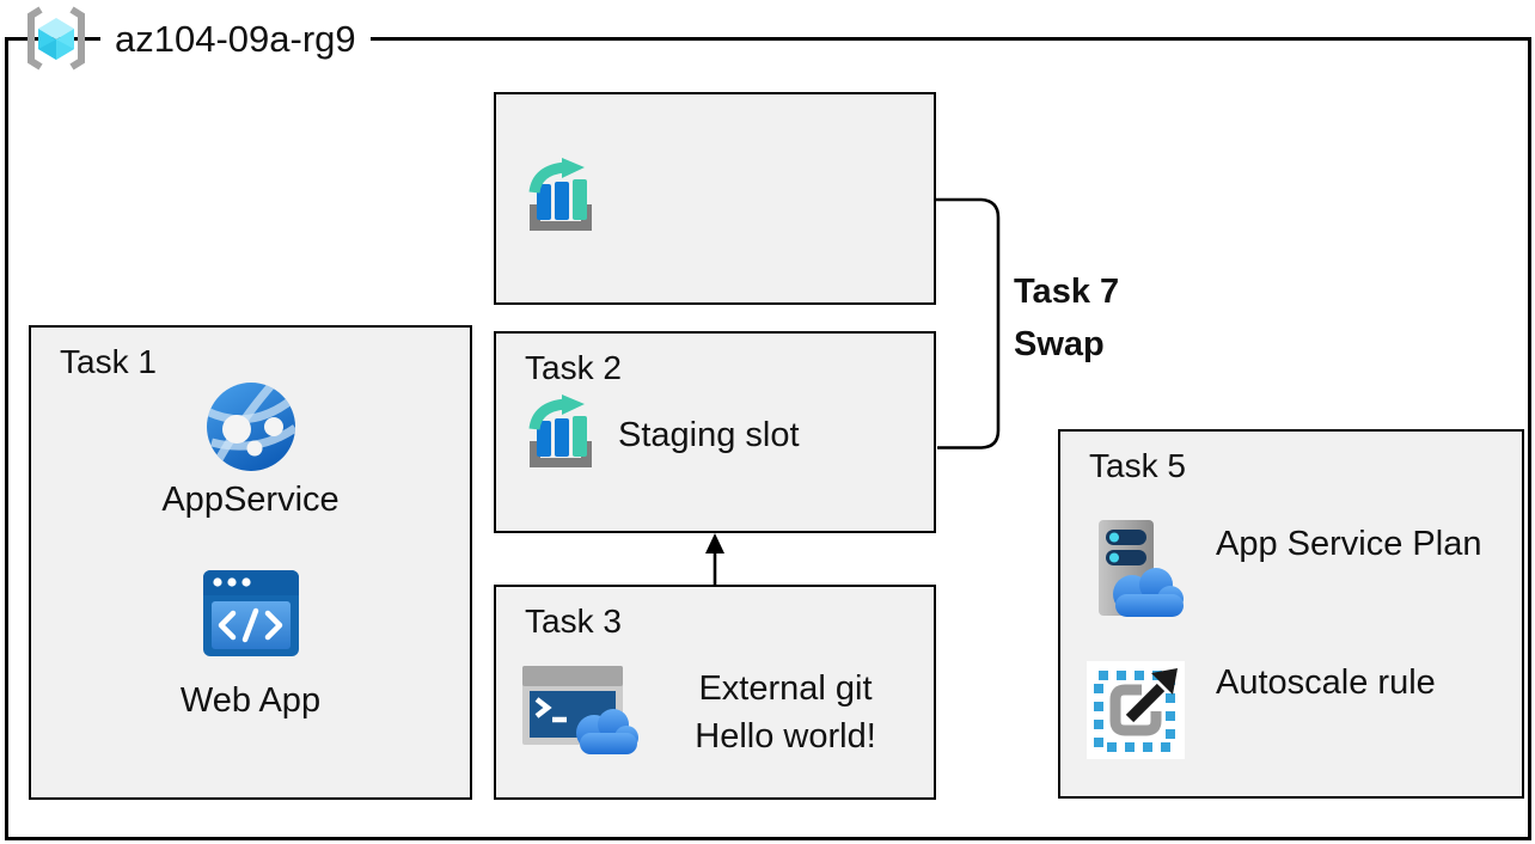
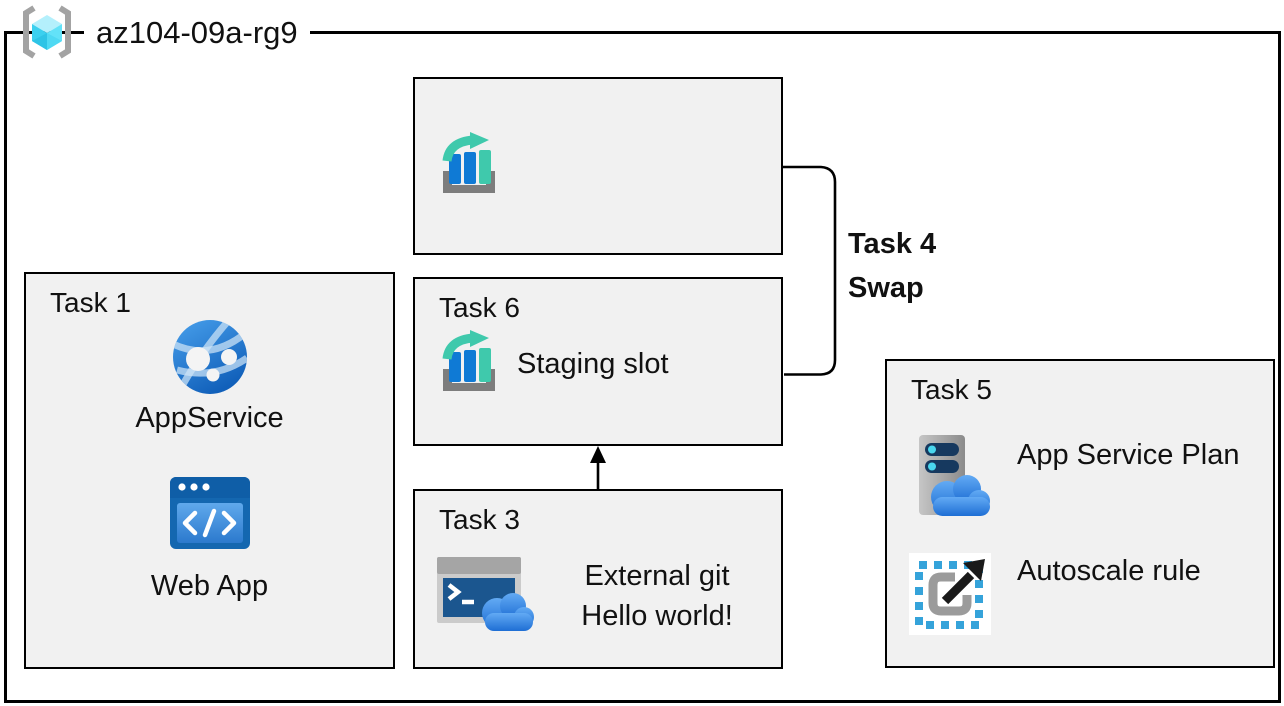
  az104-09a-rg9
- Task 2
+ Task 6
  Staging slot
  Task 3
  External git
  Hello world!
  Task 1
  AppService
  Web App
  Task 5
  App Service Plan
  Autoscale rule
- Task 7
+ Task 4
  Swap
